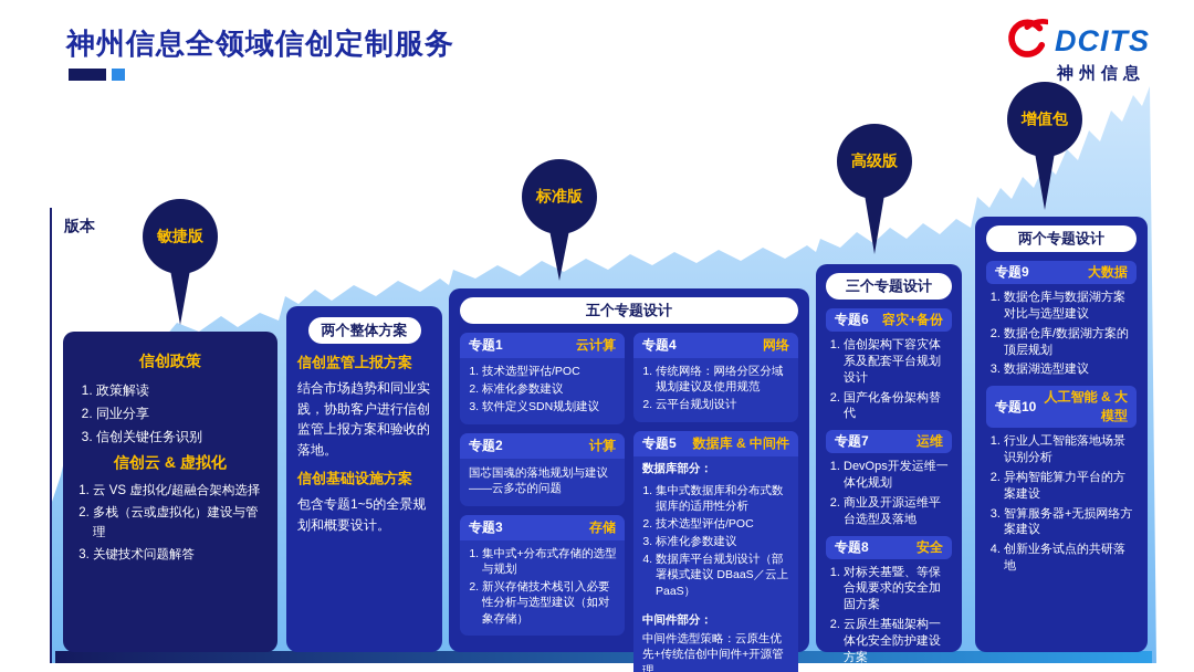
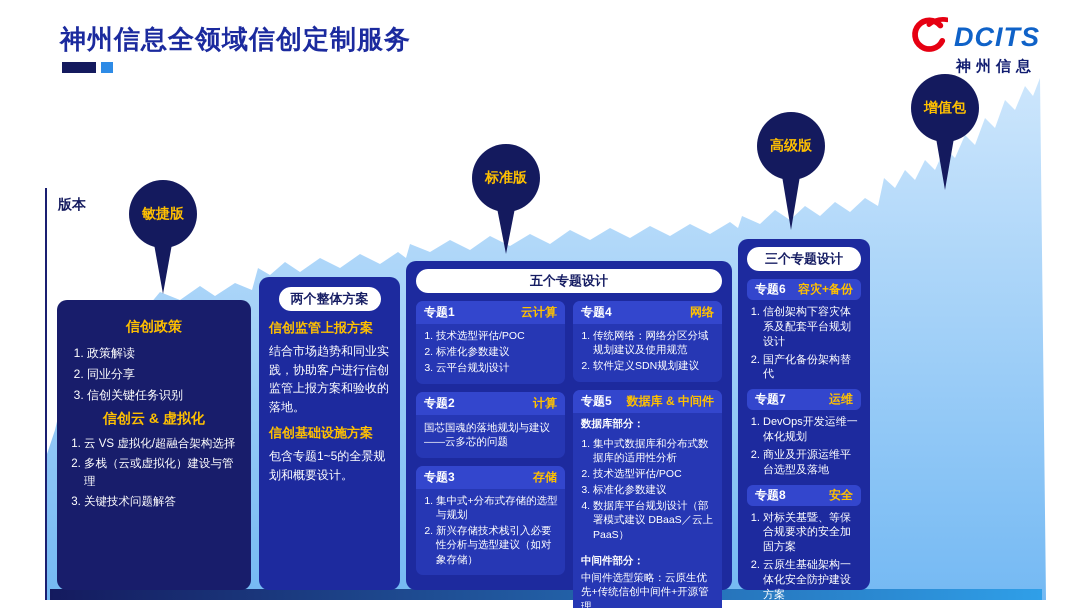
  神州信息全领域信创定制服务
  DCITS
  神州信息
  版本
  敏捷版
  标准版
  高级版
  增值包
  信创政策
  政策解读
  同业分享
  信创关键任务识别
  信创云 & 虚拟化
  云 VS 虚拟化/超融合架构选择
  多栈（云或虚拟化）建设与管理
  关键技术问题解答
  两个整体方案
  信创监管上报方案
  结合市场趋势和同业实践，协助客户进行信创监管上报方案和验收的落地。
  信创基础设施方案
  包含专题1~5的全景规划和概要设计。
  五个专题设计
  专题1
  云计算
  技术选型评估/POC
  标准化参数建议
- 软件定义SDN规划建议
+ 云平台规划设计
  专题2
  计算
  国芯国魂的落地规划与建议——云多芯的问题
  专题3
  存储
  集中式+分布式存储的选型与规划
  新兴存储技术栈引入必要性分析与选型建议（如对象存储）
  专题4
  网络
  传统网络：网络分区分域规划建议及使用规范
- 云平台规划设计
+ 软件定义SDN规划建议
  专题5
  数据库 & 中间件
  数据库部分：
  集中式数据库和分布式数据库的适用性分析
  技术选型评估/POC
  标准化参数建议
  数据库平台规划设计（部署模式建议 DBaaS／云上PaaS）
  中间件部分：
  中间件选型策略：云原生优先+传统信创中间件+开源管理
  三个专题设计
  专题6
  容灾+备份
  信创架构下容灾体系及配套平台规划设计
  国产化备份架构替代
  专题7
  运维
  DevOps开发运维一体化规划
  商业及开源运维平台选型及落地
  专题8
  安全
  对标关基暨、等保合规要求的安全加固方案
  云原生基础架构一体化安全防护建设方案
- 两个专题设计
- 专题9
- 大数据
- 数据仓库与数据湖方案对比与选型建议
- 数据仓库/数据湖方案的顶层规划
- 数据湖选型建议
- 专题10
- 人工智能 & 大模型
- 行业人工智能落地场景识别分析
- 异构智能算力平台的方案建设
- 智算服务器+无损网络方案建议
- 创新业务试点的共研落地
